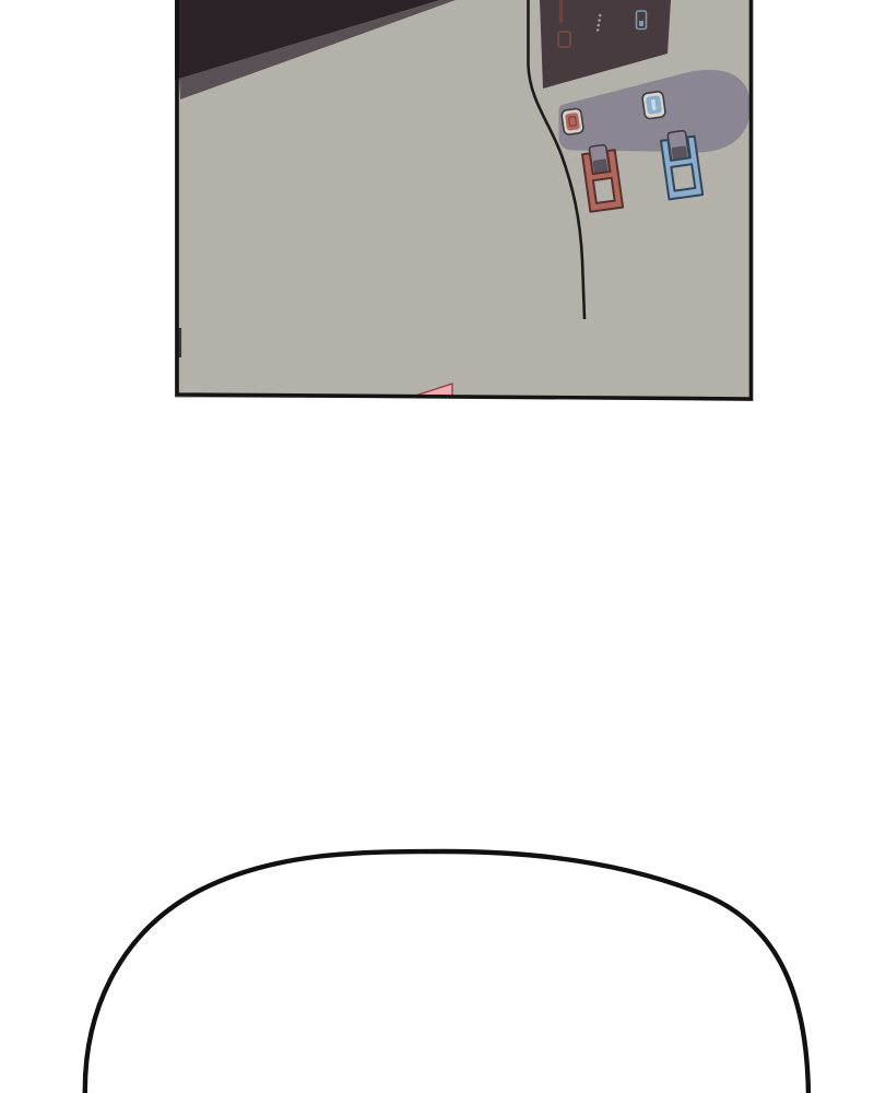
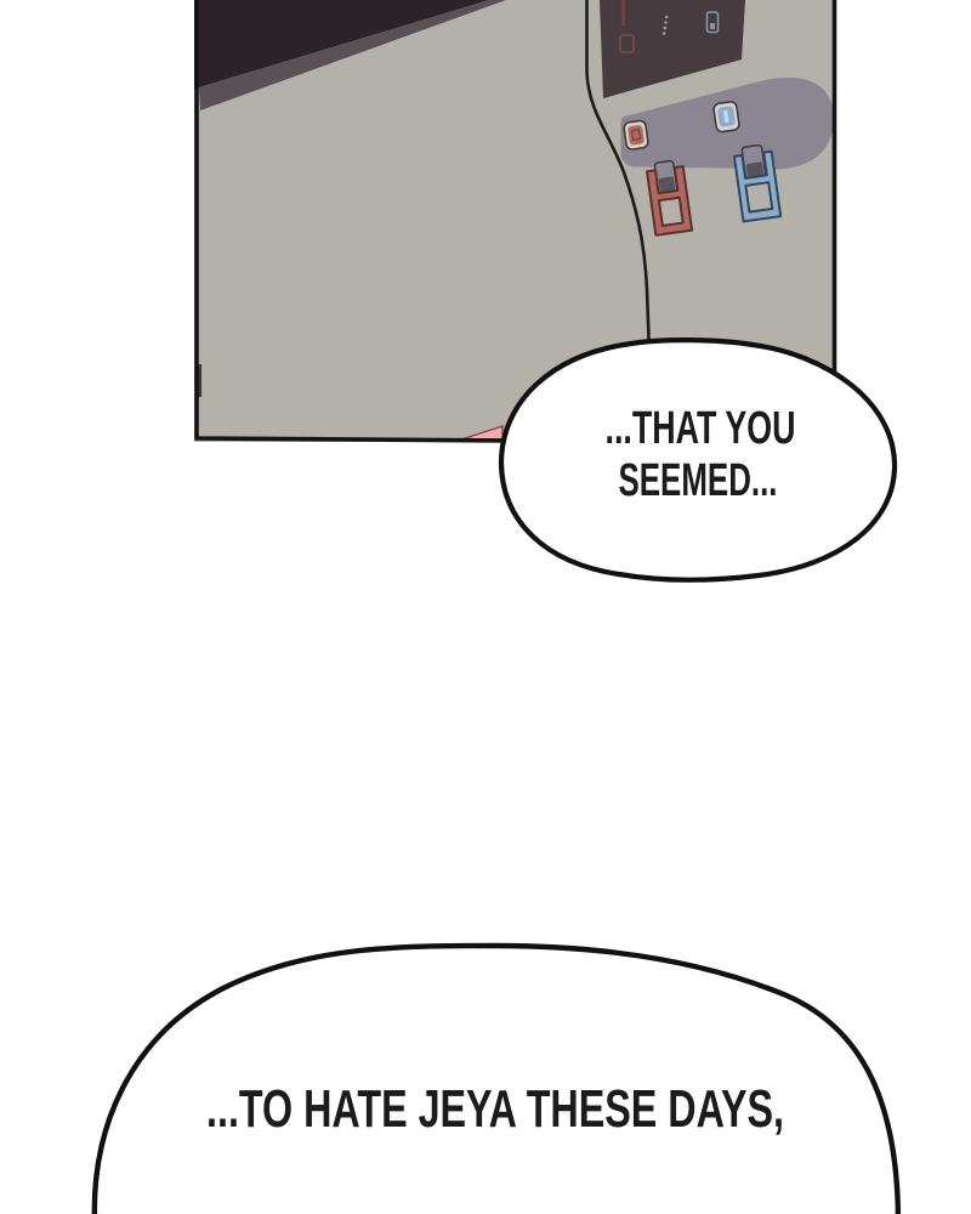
+ ...THAT YOU
+ SEEMED...
+ ...TO HATE JEYA THESE DAYS,
